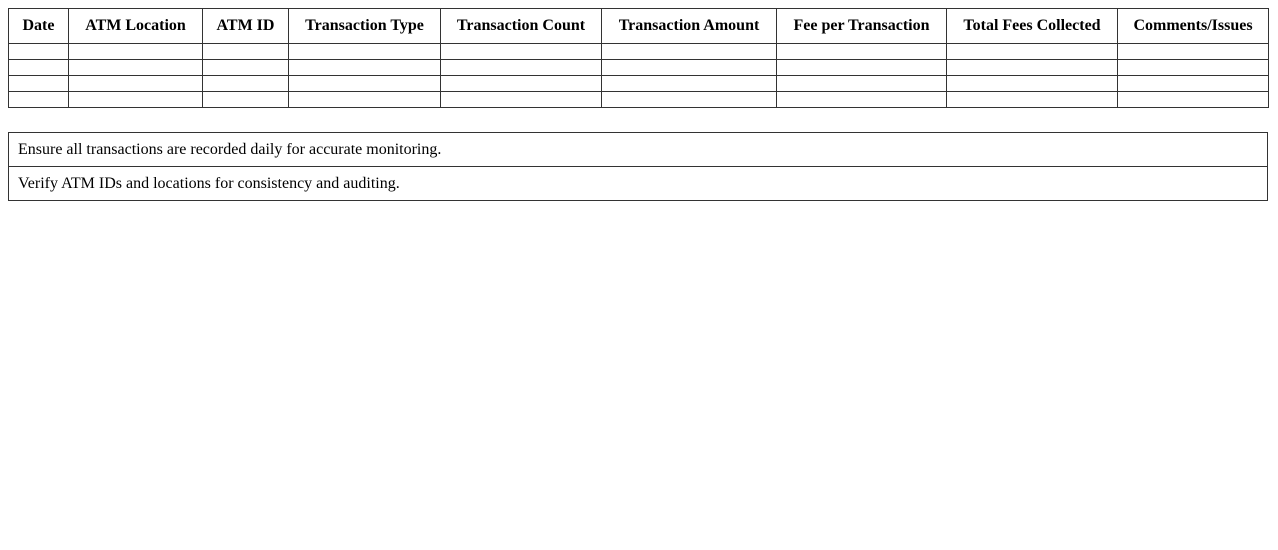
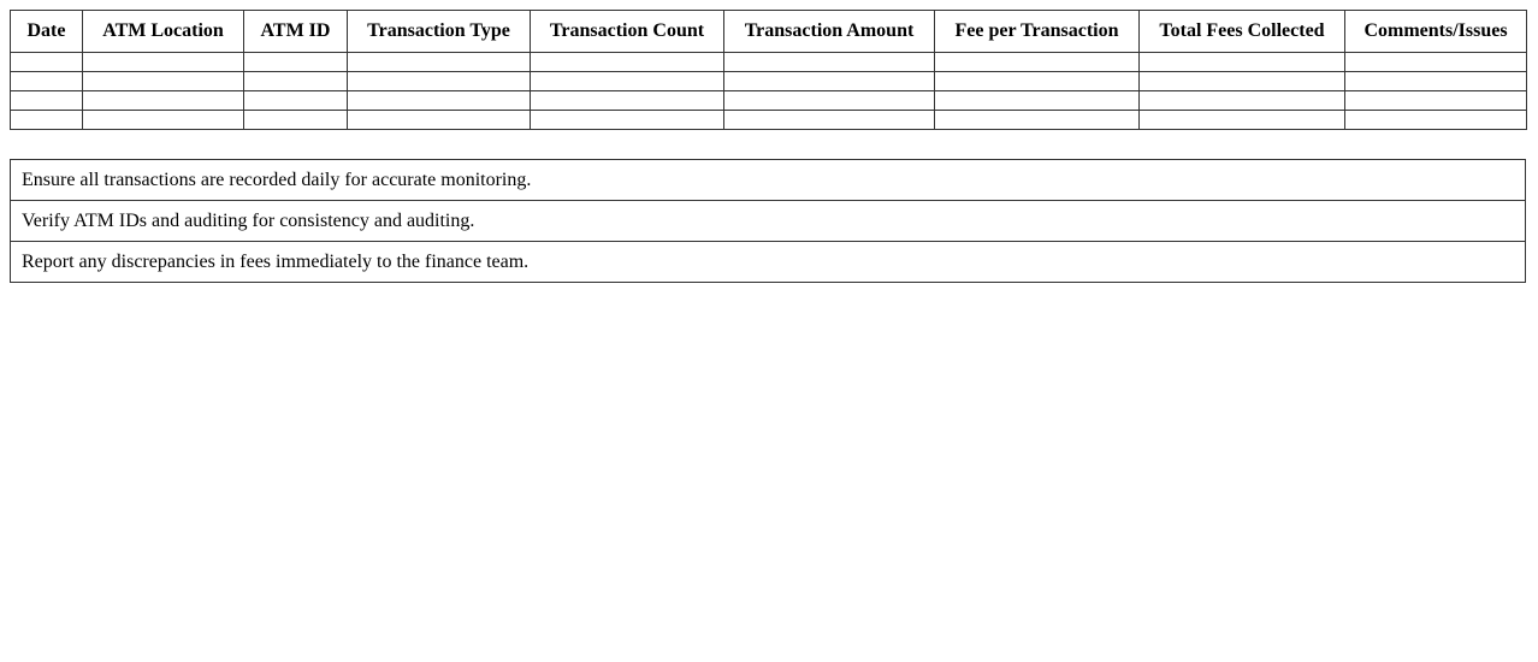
  Date	ATM Location	ATM ID	Transaction Type	Transaction Count	Transaction Amount	Fee per Transaction	Total Fees Collected	Comments/Issues
  Ensure all transactions are recorded daily for accurate monitoring.
- Verify ATM IDs and locations for consistency and auditing.
+ Verify ATM IDs and auditing for consistency and auditing.
+ Report any discrepancies in fees immediately to the finance team.
